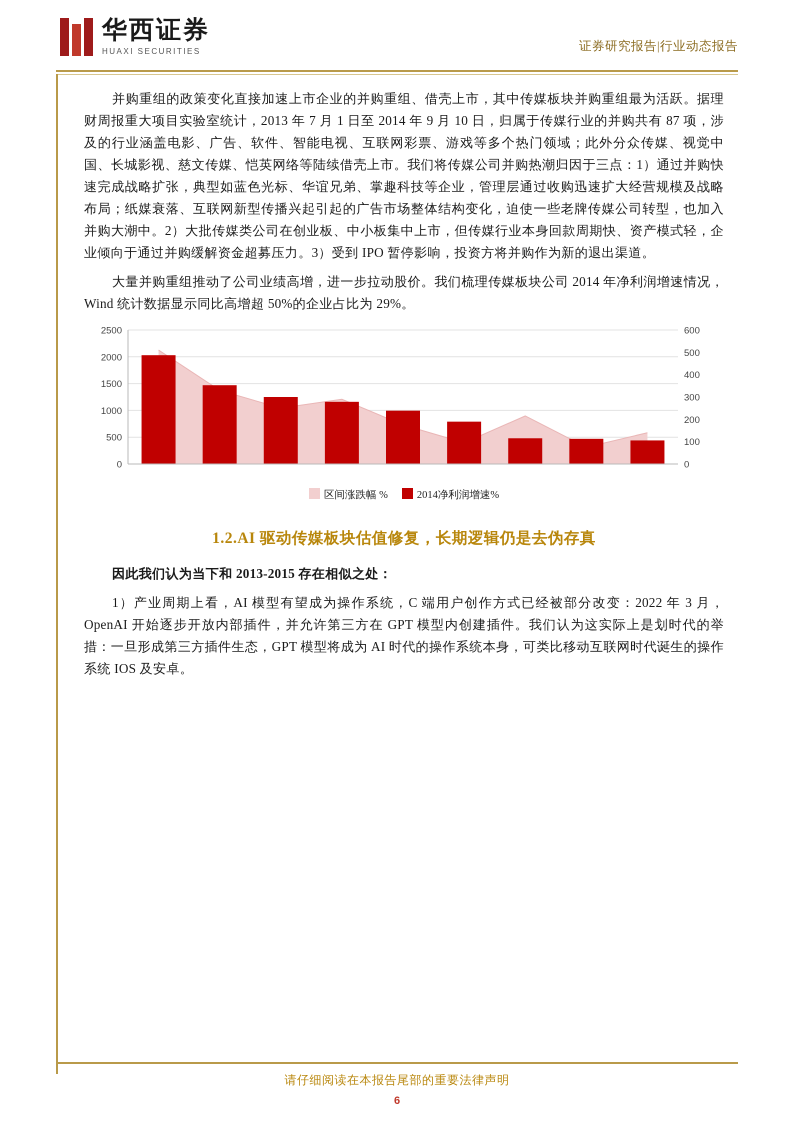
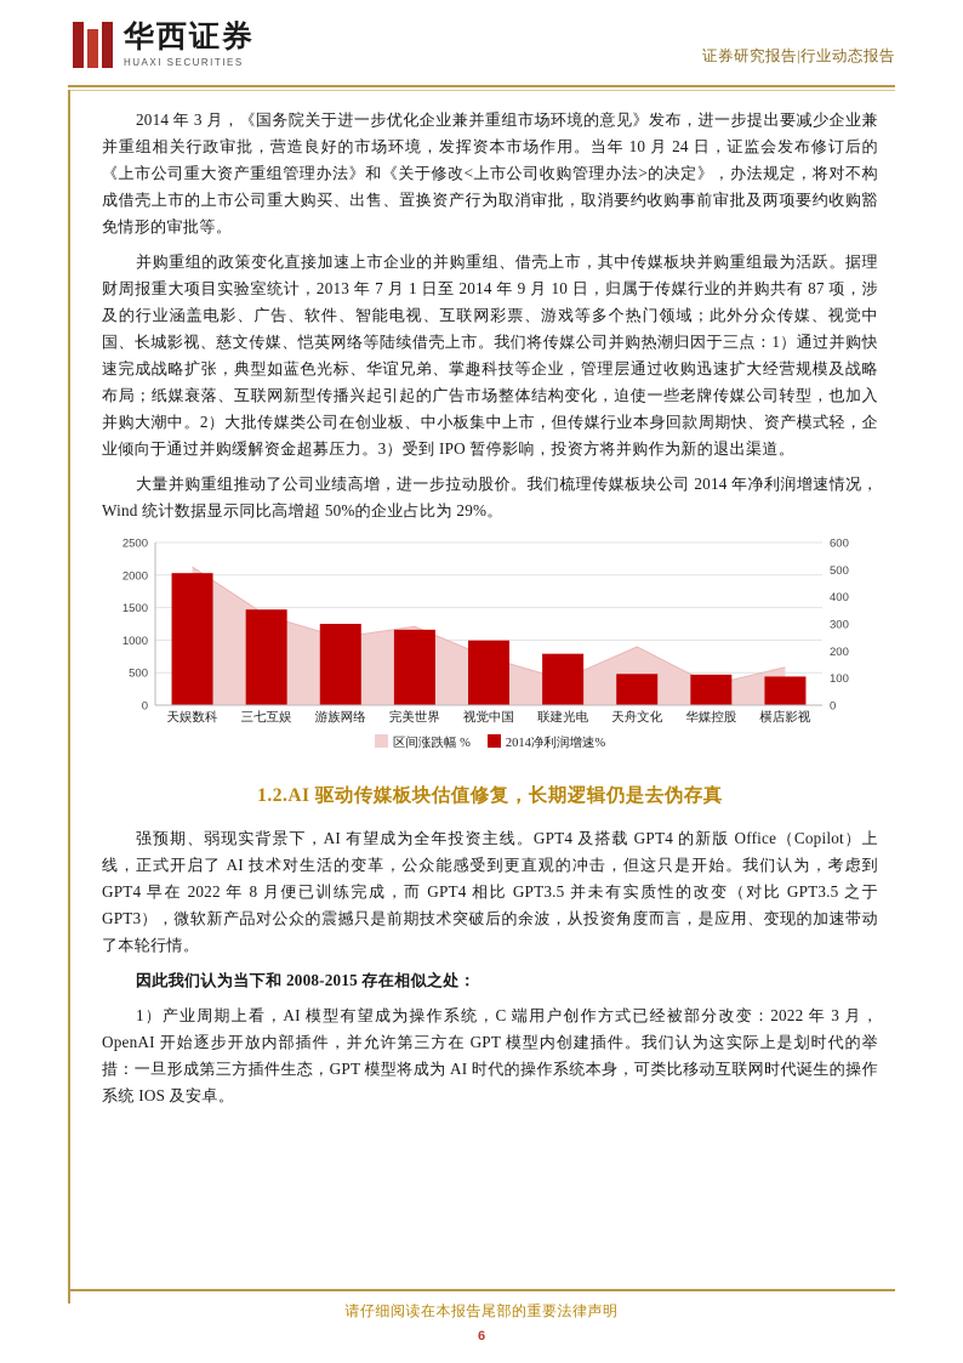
  华西证券
  HUAXI SECURITIES
  证券研究报告|行业动态报告
+ 2014 年 3 月，《国务院关于进一步优化企业兼并重组市场环境的意见》发布，进一步提出要减少企业兼并重组相关行政审批，营造良好的市场环境，发挥资本市场作用。当年 10 月 24 日，证监会发布修订后的《上市公司重大资产重组管理办法》和《关于修改<上市公司收购管理办法>的决定》，办法规定，将对不构成借壳上市的上市公司重大购买、出售、置换资产行为取消审批，取消要约收购事前审批及两项要约收购豁免情形的审批等。
  并购重组的政策变化直接加速上市企业的并购重组、借壳上市，其中传媒板块并购重组最为活跃。据理财周报重大项目实验室统计，2013 年 7 月 1 日至 2014 年 9 月 10 日，归属于传媒行业的并购共有 87 项，涉及的行业涵盖电影、广告、软件、智能电视、互联网彩票、游戏等多个热门领域；此外分众传媒、视觉中国、长城影视、慈文传媒、恺英网络等陆续借壳上市。我们将传媒公司并购热潮归因于三点：1）通过并购快速完成战略扩张，典型如蓝色光标、华谊兄弟、掌趣科技等企业，管理层通过收购迅速扩大经营规模及战略布局；纸媒衰落、互联网新型传播兴起引起的广告市场整体结构变化，迫使一些老牌传媒公司转型，也加入并购大潮中。2）大批传媒类公司在创业板、中小板集中上市，但传媒行业本身回款周期快、资产模式轻，企业倾向于通过并购缓解资金超募压力。3）受到 IPO 暂停影响，投资方将并购作为新的退出渠道。
  大量并购重组推动了公司业绩高增，进一步拉动股价。我们梳理传媒板块公司 2014 年净利润增速情况，Wind 统计数据显示同比高增超 50%的企业占比为 29%。
  0
  500
  1000
  1500
  2000
  2500
  0
  100
  200
  300
  400
  500
  600
+ 天娱数科
+ 三七互娱
+ 游族网络
+ 完美世界
+ 视觉中国
+ 联建光电
+ 天舟文化
+ 华媒控股
+ 横店影视
  区间涨跌幅 %
  2014净利润增速%
  1.2.AI 驱动传媒板块估值修复，长期逻辑仍是去伪存真
+ 强预期、弱现实背景下，AI 有望成为全年投资主线。GPT4 及搭载 GPT4 的新版 Office（Copilot）上线，正式开启了 AI 技术对生活的变革，公众能感受到更直观的冲击，但这只是开始。我们认为，考虑到 GPT4 早在 2022 年 8 月便已训练完成，而 GPT4 相比 GPT3.5 并未有实质性的改变（对比 GPT3.5 之于 GPT3），微软新产品对公众的震撼只是前期技术突破后的余波，从投资角度而言，是应用、变现的加速带动了本轮行情。
- 因此我们认为当下和 2013-2015 存在相似之处：
+ 因此我们认为当下和 2008-2015 存在相似之处：
  1）产业周期上看，AI 模型有望成为操作系统，C 端用户创作方式已经被部分改变：2022 年 3 月，OpenAI 开始逐步开放内部插件，并允许第三方在 GPT 模型内创建插件。我们认为这实际上是划时代的举措：一旦形成第三方插件生态，GPT 模型将成为 AI 时代的操作系统本身，可类比移动互联网时代诞生的操作系统 IOS 及安卓。
  请仔细阅读在本报告尾部的重要法律声明
  6
